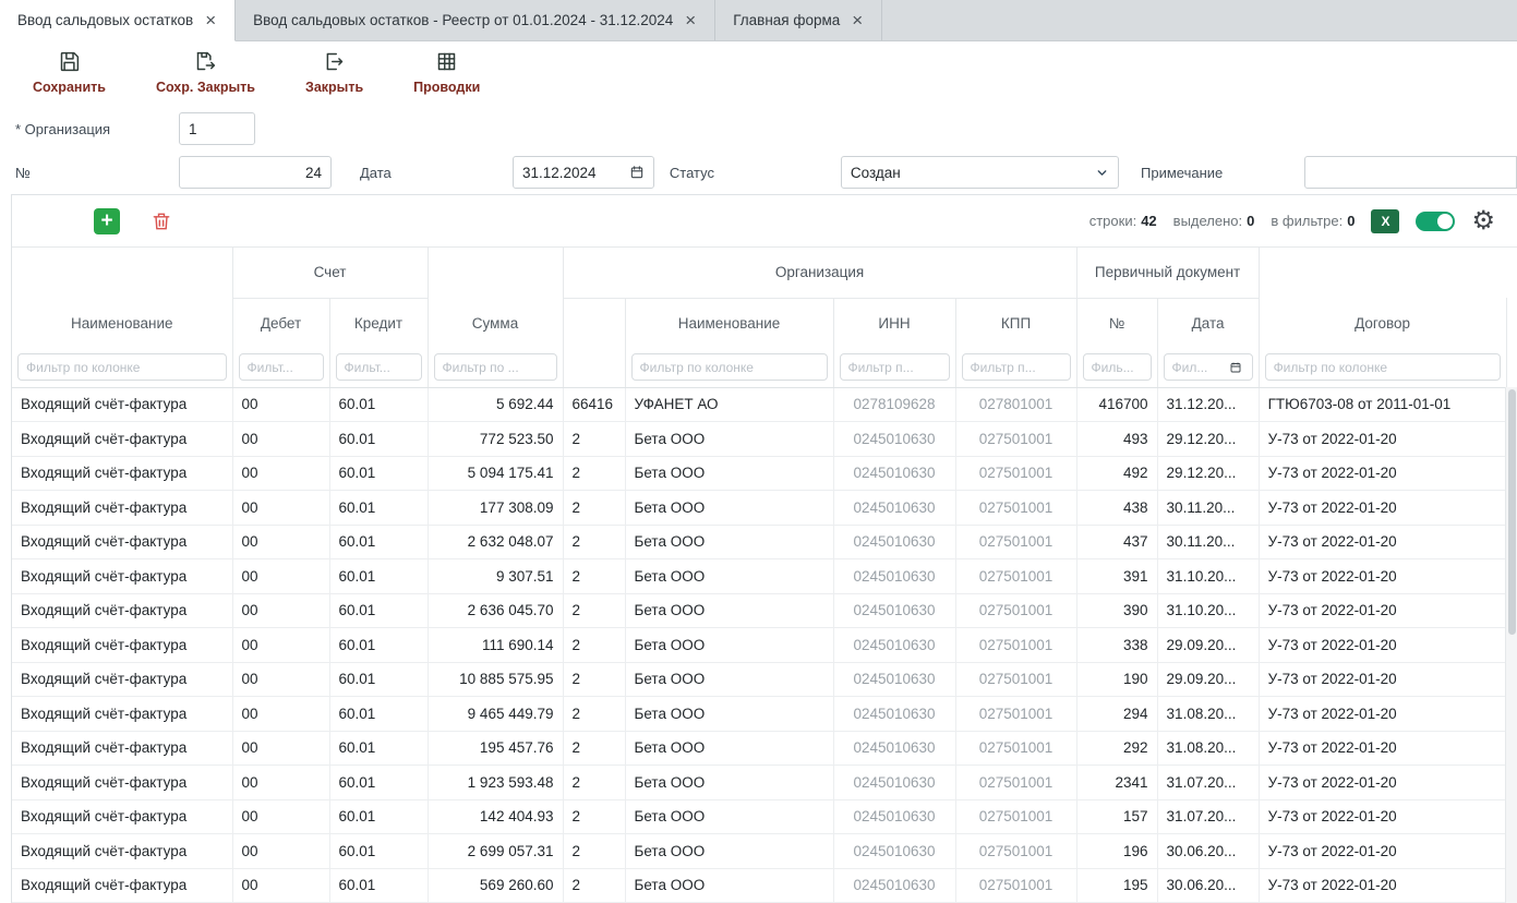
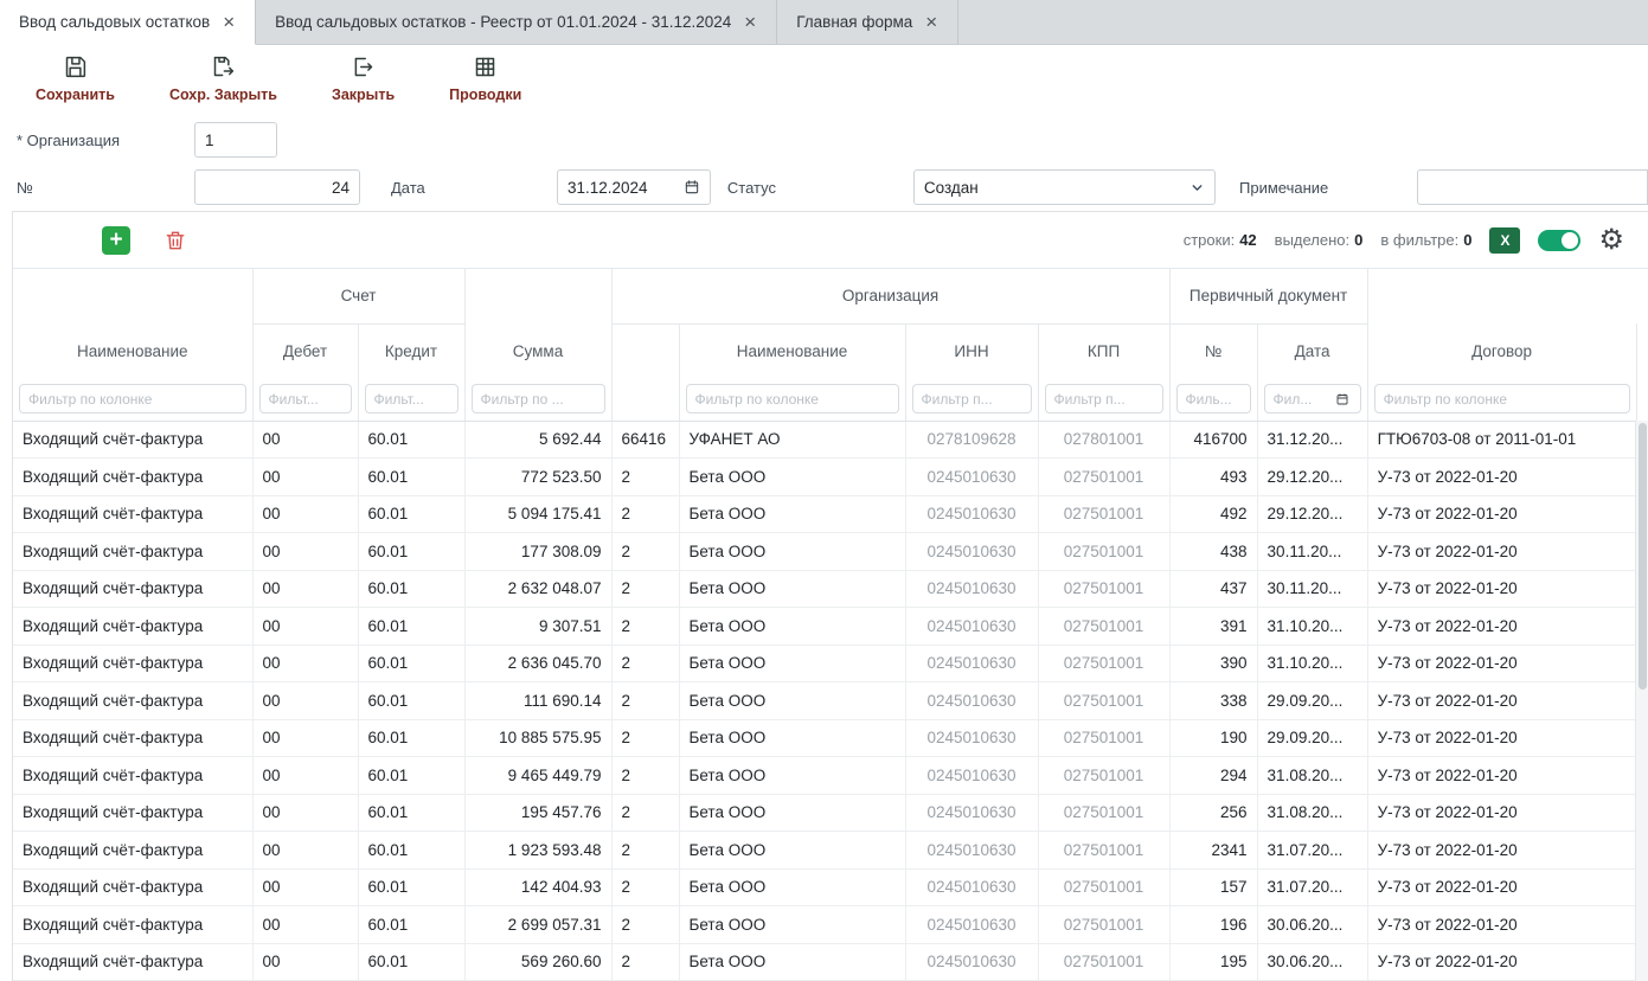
  Ввод сальдовых остатков
  ×
  Ввод сальдовых остатков - Реестр от 01.01.2024 - 31.12.2024
  ×
  Главная форма
  ×
  Сохранить
  Сохр. Закрыть
  Закрыть
  Проводки
  * Организация
  1
  №
  24
  Дата
  31.12.2024
  Статус
  Создан
  Примечание
  +
  строки:
  42
  выделено:
  0
  в фильтре:
  0
  X
  ⚙
  	Счет		Организация	Первичный документ
  Наименование	Дебет	Кредит	Сумма		Наименование	ИНН	КПП	№	Дата	Договор
  Фильтр по колонке	Фильт...	Фильт...	Фильтр по ...		Фильтр по колонке	Фильтр п...	Фильтр п...	Филь...	Фил...	Фильтр по колонке
  Входящий счёт-фактура	00	60.01	5 692.44	66416	УФАНЕТ АО	0278109628	027801001	416700	31.12.20...	ГТЮ6703-08 от 2011-01-01
  Входящий счёт-фактура	00	60.01	772 523.50	2	Бета ООО	0245010630	027501001	493	29.12.20...	У-73 от 2022-01-20
  Входящий счёт-фактура	00	60.01	5 094 175.41	2	Бета ООО	0245010630	027501001	492	29.12.20...	У-73 от 2022-01-20
  Входящий счёт-фактура	00	60.01	177 308.09	2	Бета ООО	0245010630	027501001	438	30.11.20...	У-73 от 2022-01-20
  Входящий счёт-фактура	00	60.01	2 632 048.07	2	Бета ООО	0245010630	027501001	437	30.11.20...	У-73 от 2022-01-20
  Входящий счёт-фактура	00	60.01	9 307.51	2	Бета ООО	0245010630	027501001	391	31.10.20...	У-73 от 2022-01-20
  Входящий счёт-фактура	00	60.01	2 636 045.70	2	Бета ООО	0245010630	027501001	390	31.10.20...	У-73 от 2022-01-20
  Входящий счёт-фактура	00	60.01	111 690.14	2	Бета ООО	0245010630	027501001	338	29.09.20...	У-73 от 2022-01-20
  Входящий счёт-фактура	00	60.01	10 885 575.95	2	Бета ООО	0245010630	027501001	190	29.09.20...	У-73 от 2022-01-20
  Входящий счёт-фактура	00	60.01	9 465 449.79	2	Бета ООО	0245010630	027501001	294	31.08.20...	У-73 от 2022-01-20
- Входящий счёт-фактура	00	60.01	195 457.76	2	Бета ООО	0245010630	027501001	292	31.08.20...	У-73 от 2022-01-20
+ Входящий счёт-фактура	00	60.01	195 457.76	2	Бета ООО	0245010630	027501001	256	31.08.20...	У-73 от 2022-01-20
  Входящий счёт-фактура	00	60.01	1 923 593.48	2	Бета ООО	0245010630	027501001	2341	31.07.20...	У-73 от 2022-01-20
  Входящий счёт-фактура	00	60.01	142 404.93	2	Бета ООО	0245010630	027501001	157	31.07.20...	У-73 от 2022-01-20
  Входящий счёт-фактура	00	60.01	2 699 057.31	2	Бета ООО	0245010630	027501001	196	30.06.20...	У-73 от 2022-01-20
  Входящий счёт-фактура	00	60.01	569 260.60	2	Бета ООО	0245010630	027501001	195	30.06.20...	У-73 от 2022-01-20
